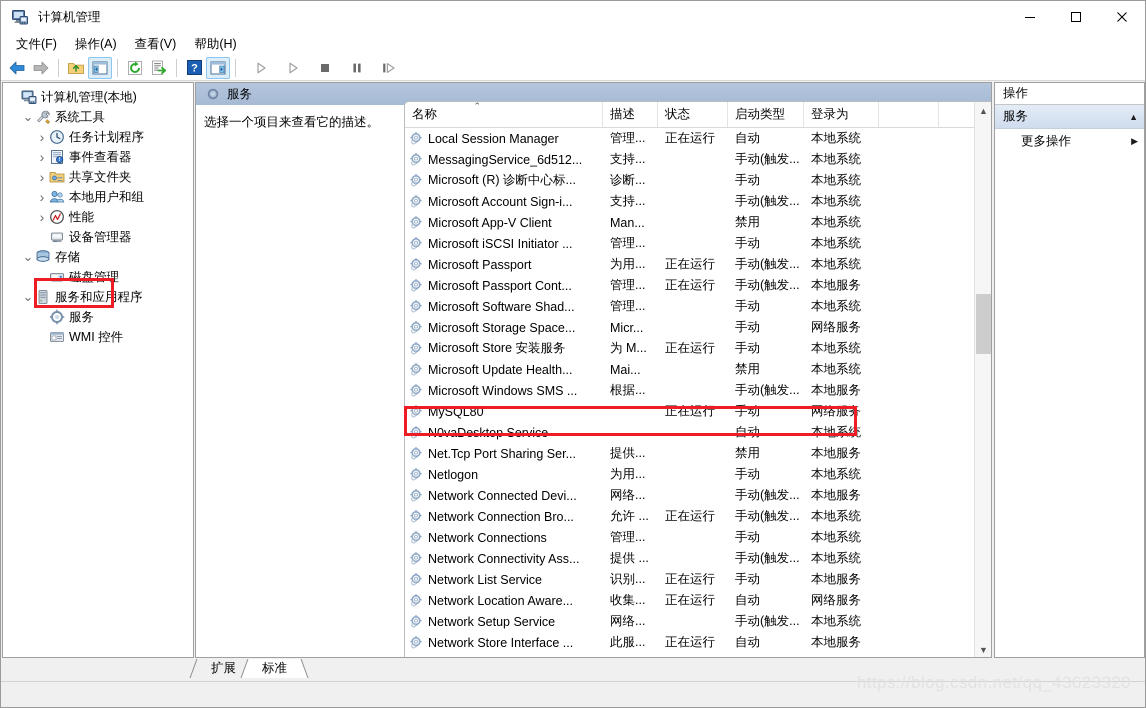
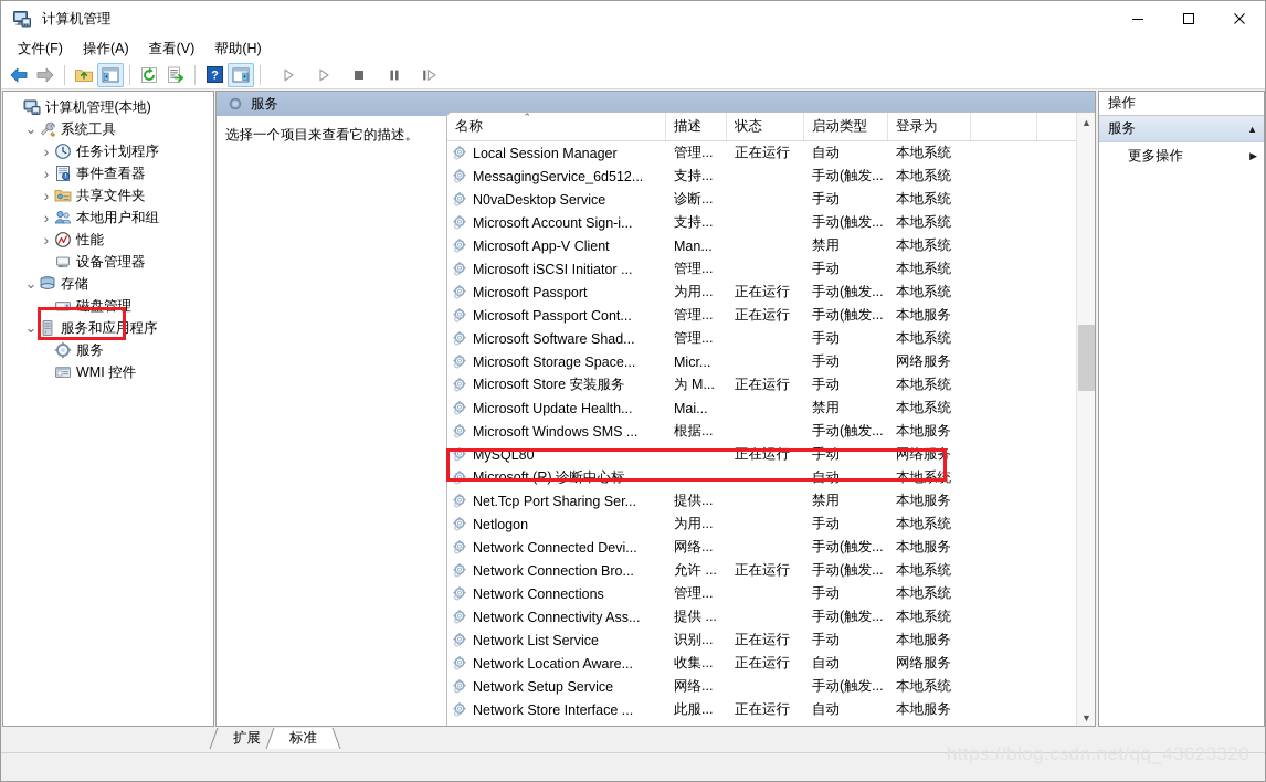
  计算机管理
  文件(F)
  操作(A)
  查看(V)
  帮助(H)
  ?
  计算机管理(本地)
  ⌄
  系统工具
  ›
  任务计划程序
  ›
  事件查看器
  ›
  共享文件夹
  ›
  本地用户和组
  ›
  性能
  设备管理器
  ⌄
  存储
  磁盘管理
  ⌄
  服务和应用程序
  服务
  WMI 控件
  服务
  选择一个项目来查看它的描述。
  ⌃
  名称
  描述
  状态
  启动类型
  登录为
  Local Session Manager
  管理...
  正在运行
  自动
  本地系统
  MessagingService_6d512...
  支持...
  手动(触发...
  本地系统
- Microsoft (R) 诊断中心标...
+ N0vaDesktop Service
  诊断...
  手动
  本地系统
  Microsoft Account Sign-i...
  支持...
  手动(触发...
  本地系统
  Microsoft App-V Client
  Man...
  禁用
  本地系统
  Microsoft iSCSI Initiator ...
  管理...
  手动
  本地系统
  Microsoft Passport
  为用...
  正在运行
  手动(触发...
  本地系统
  Microsoft Passport Cont...
  管理...
  正在运行
  手动(触发...
  本地服务
  Microsoft Software Shad...
  管理...
  手动
  本地系统
  Microsoft Storage Space...
  Micr...
  手动
  网络服务
  Microsoft Store 安装服务
  为 M...
  正在运行
  手动
  本地系统
  Microsoft Update Health...
  Mai...
  禁用
  本地系统
  Microsoft Windows SMS ...
  根据...
  手动(触发...
  本地服务
  MySQL80
  正在运行
  手动
  网络服务
- N0vaDesktop Service
+ Microsoft (R) 诊断中心标...
  自动
  本地系统
  Net.Tcp Port Sharing Ser...
  提供...
  禁用
  本地服务
  Netlogon
  为用...
  手动
  本地系统
  Network Connected Devi...
  网络...
  手动(触发...
  本地服务
  Network Connection Bro...
  允许 ...
  正在运行
  手动(触发...
  本地系统
  Network Connections
  管理...
  手动
  本地系统
  Network Connectivity Ass...
  提供 ...
  手动(触发...
  本地系统
  Network List Service
  识别...
  正在运行
  手动
  本地服务
  Network Location Aware...
  收集...
  正在运行
  自动
  网络服务
  Network Setup Service
  网络...
  手动(触发...
  本地系统
  Network Store Interface ...
  此服...
  正在运行
  自动
  本地服务
  ▲
  ▼
  扩展
  标准
  操作
  服务
  ▲
  更多操作
  ▶
  https://blog.csdn.net/qq_43623320
